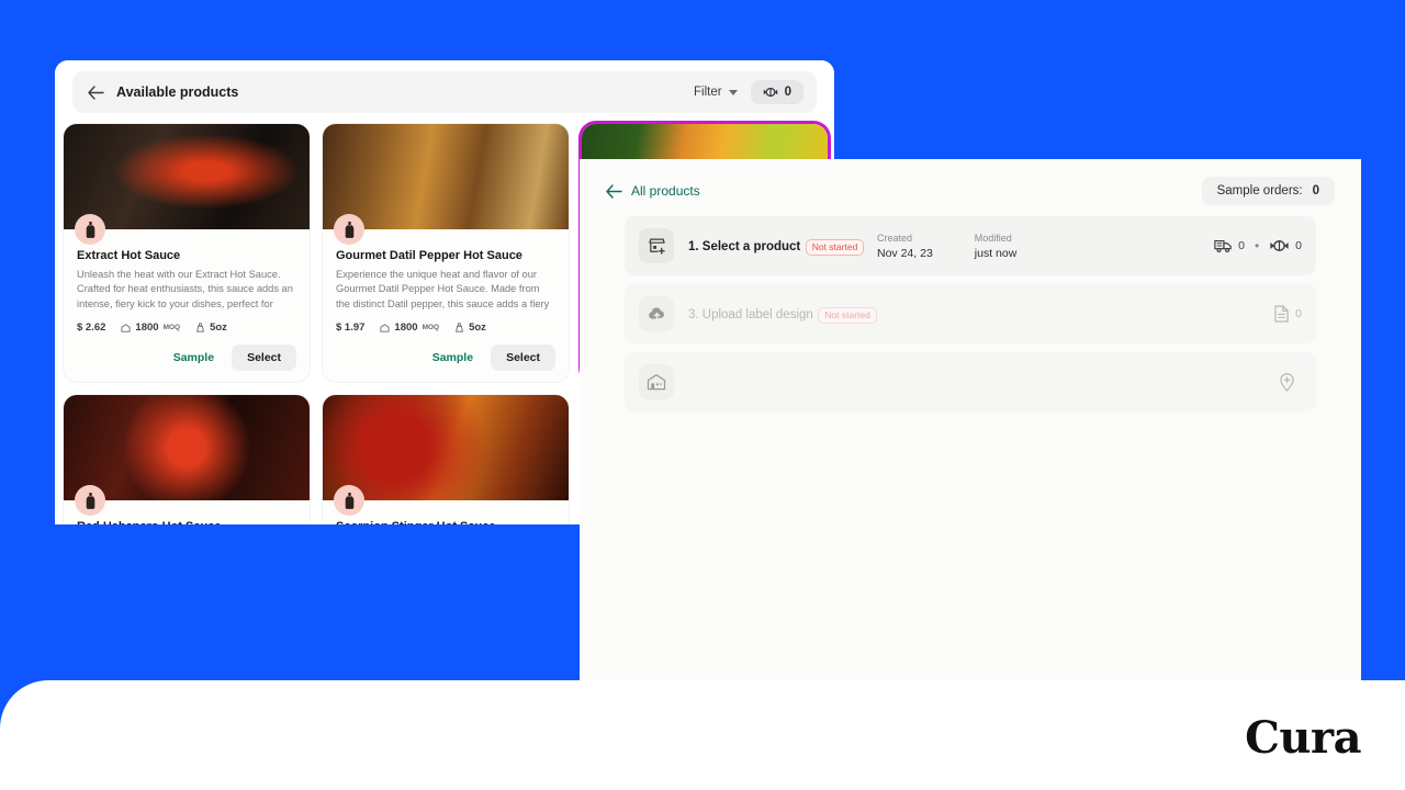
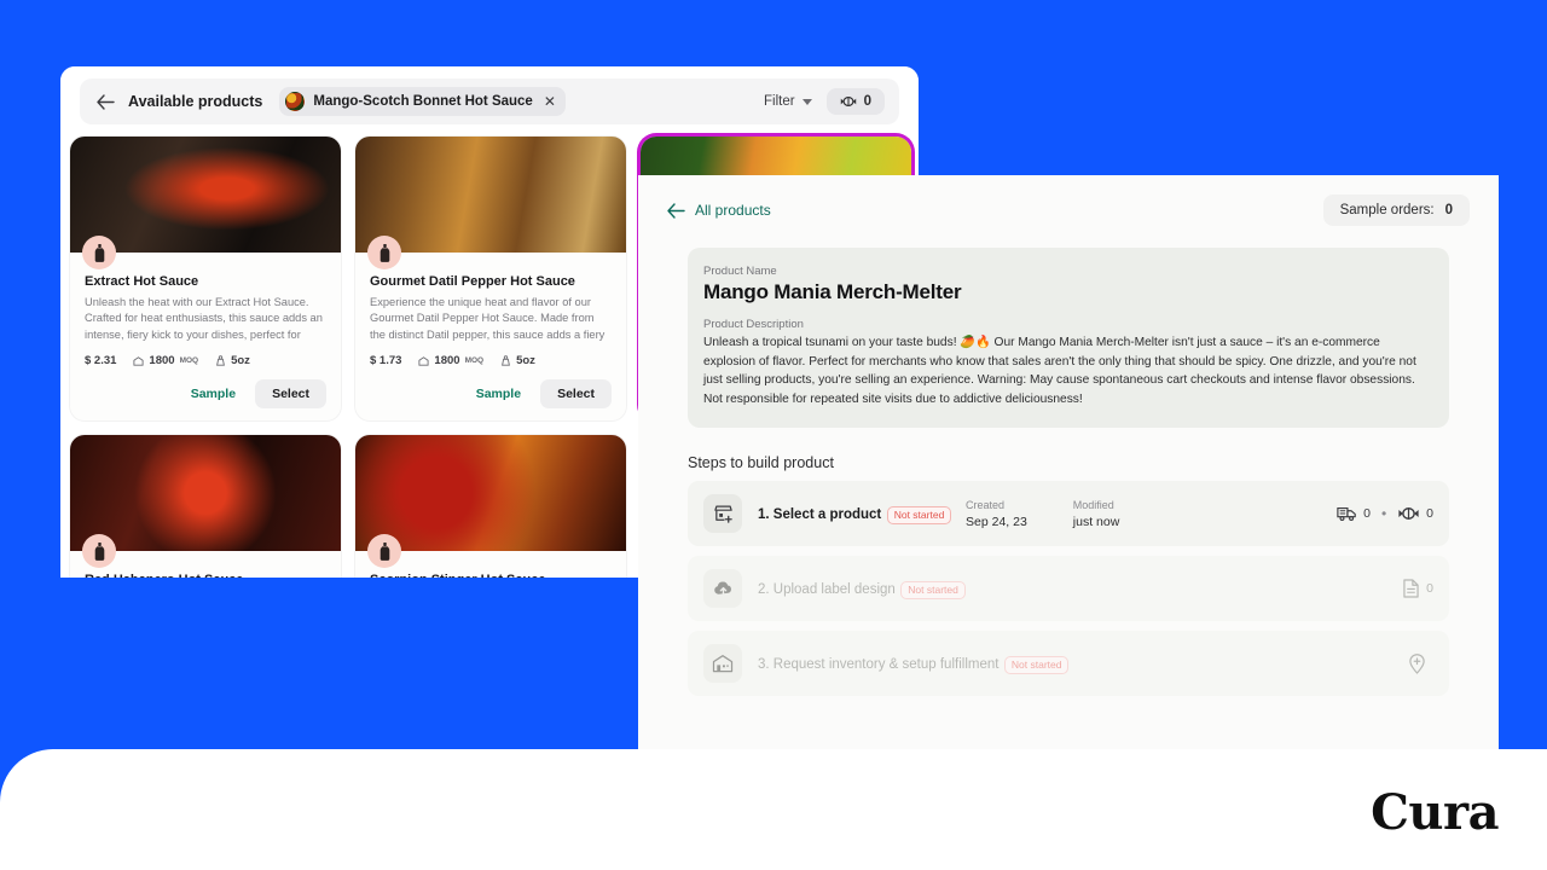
  Available products
+ Mango-Scotch Bonnet Hot Sauce
+ ✕
  Filter
  0
  Extract Hot Sauce
  Unleash the heat with our Extract Hot Sauce. Crafted for heat enthusiasts, this sauce adds an intense, fiery kick to your dishes, perfect for
- $ 2.62
+ $ 2.31
  1800
  5oz
  Sample
  Select
  Gourmet Datil Pepper Hot Sauce
  Experience the unique heat and flavor of our Gourmet Datil Pepper Hot Sauce. Made from the distinct Datil pepper, this sauce adds a fiery
- $ 1.97
+ $ 1.73
  1800
  5oz
  Sample
  Select
  All products
  Sample orders:
  0
+ Product Name
+ Mango Mania Merch-Melter
+ Product Description
+ Unleash a tropical tsunami on your taste buds! 🥭🔥 Our Mango Mania Merch-Melter isn't just a sauce – it's an e-commerce explosion of flavor. Perfect for merchants who know that sales aren't the only thing that should be spicy. One drizzle, and you're not just selling products, you're selling an experience. Warning: May cause spontaneous cart checkouts and intense flavor obsessions. Not responsible for repeated site visits due to addictive deliciousness!
+ Steps to build product
  1. Select a product Not started
  Created
- Nov 24, 23
+ Sep 24, 23
  Modified
  just now
  0
  •
  0
- 3. Upload label design Not started
+ 2. Upload label design Not started
  0
+ 3. Request inventory & setup fulfillment Not started
  Cura
